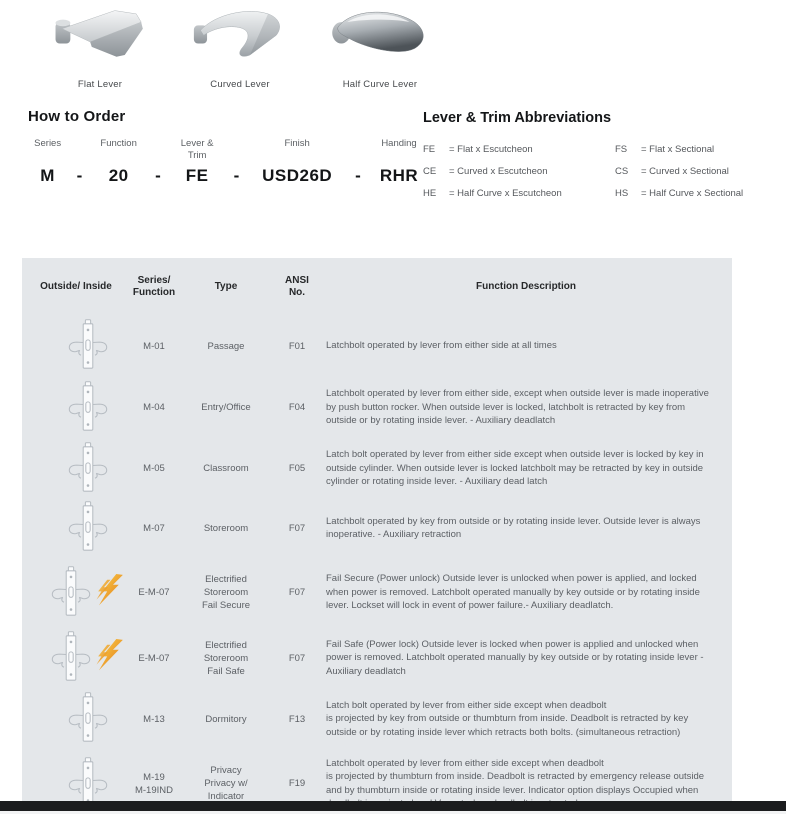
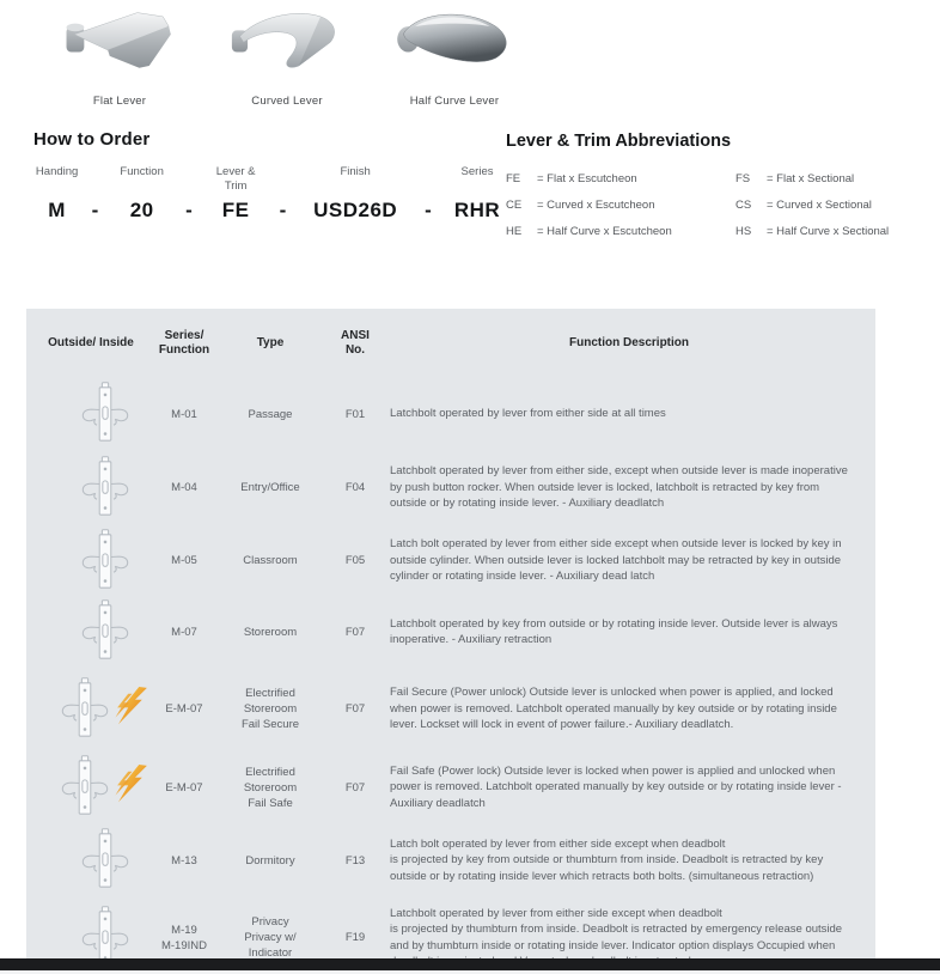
  Flat Lever
  Curved Lever
  Half Curve Lever
  How to Order
- Series
+ Handing
  M
  -
  Function
  20
  -
  Lever &
  Trim
  FE
  -
  Finish
  USD26D
  -
- Handing
+ Series
  RHR
  Lever & Trim Abbreviations
  FE
  = Flat x Escutcheon
  CE
  = Curved x Escutcheon
  HE
  = Half Curve x Escutcheon
  FS
  = Flat x Sectional
  CS
  = Curved x Sectional
  HS
  = Half Curve x Sectional
  Outside/ Inside
  Series/
  Function
  Type
  ANSI
  No.
  Function Description
  M-01
  Passage
  F01
  Latchbolt operated by lever from either side at all times
  M-04
  Entry/Office
  F04
  Latchbolt operated by lever from either side, except when outside lever is made inoperative by push button rocker. When outside lever is locked, latchbolt is retracted by key from outside or by rotating inside lever. - Auxiliary deadlatch
  M-05
  Classroom
  F05
  Latch bolt operated by lever from either side except when outside lever is locked by key in outside cylinder. When outside lever is locked latchbolt may be retracted by key in outside cylinder or rotating inside lever. - Auxiliary dead latch
  M-07
  Storeroom
  F07
  Latchbolt operated by key from outside or by rotating inside lever. Outside lever is always inoperative. - Auxiliary retraction
  E-M-07
  Electrified
  Storeroom
  Fail Secure
  F07
  Fail Secure (Power unlock) Outside lever is unlocked when power is applied, and locked when power is removed. Latchbolt operated manually by key outside or by rotating inside lever. Lockset will lock in event of power failure.- Auxiliary deadlatch.
  E-M-07
  Electrified
  Storeroom
  Fail Safe
  F07
  Fail Safe (Power lock) Outside lever is locked when power is applied and unlocked when power is removed. Latchbolt operated manually by key outside or by rotating inside lever - Auxiliary deadlatch
  M-13
  Dormitory
  F13
  Latch bolt operated by lever from either side except when deadbolt
  is projected by key from outside or thumbturn from inside. Deadbolt is retracted by key outside or by rotating inside lever which retracts both bolts. (simultaneous retraction)
  M-19
  M-19IND
  Privacy
  Privacy w/
  Indicator
  F19
  Latchbolt operated by lever from either side except when deadbolt
  is projected by thumbturn from inside. Deadbolt is retracted by emergency release outside and by thumbturn inside or rotating inside lever. Indicator option displays Occupied when
